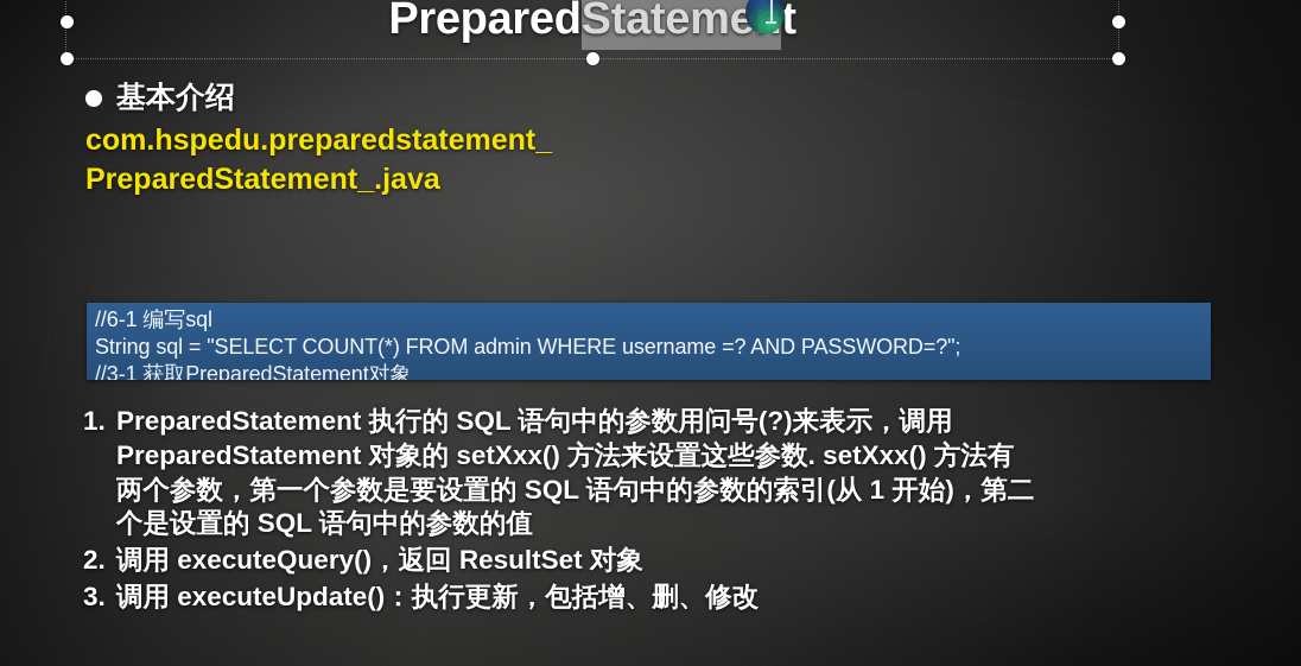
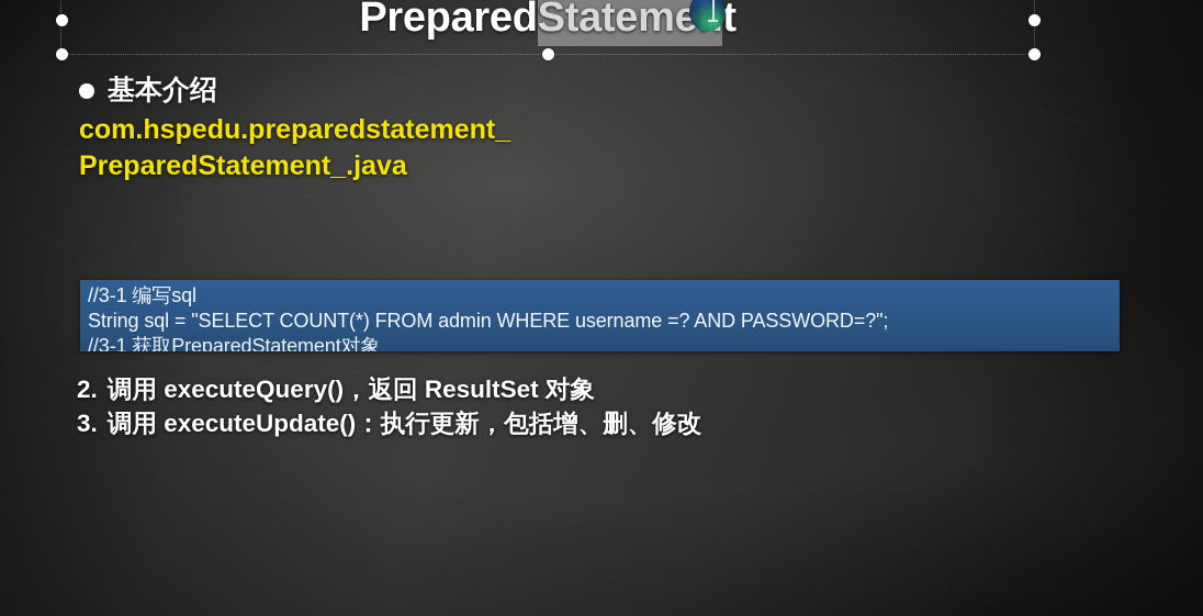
  PreparedStateme t
  基本介绍
  com.hspedu.preparedstatement_
  PreparedStatement_.java
- //6-1 编写sql
+ //3-1 编写sql
  String sql = "SELECT COUNT(*) FROM admin WHERE username =? AND PASSWORD=?";
  //3-1 获取PreparedStatement对象
- 1.
- PreparedStatement 执行的 SQL 语句中的参数用问号(?)来表示，调用
- PreparedStatement 对象的 setXxx() 方法来设置这些参数. setXxx() 方法有
- 两个参数，第一个参数是要设置的 SQL 语句中的参数的索引(从 1 开始)，第二
- 个是设置的 SQL 语句中的参数的值
  2.
  调用 executeQuery()，返回 ResultSet 对象
  3.
  调用 executeUpdate()：执行更新，包括增、删、修改
